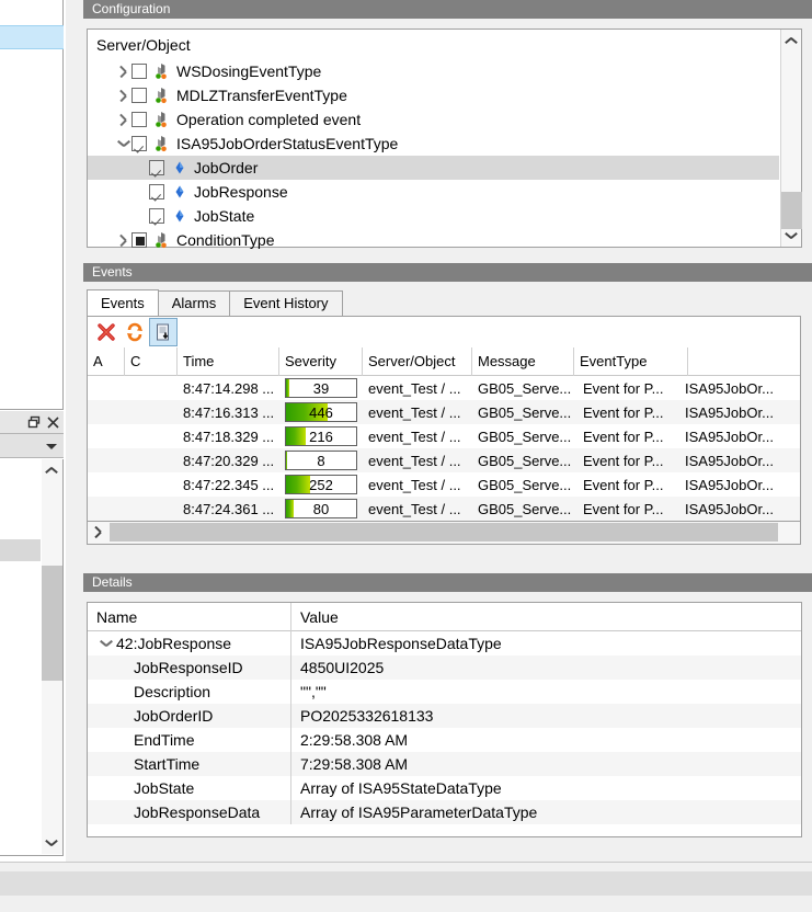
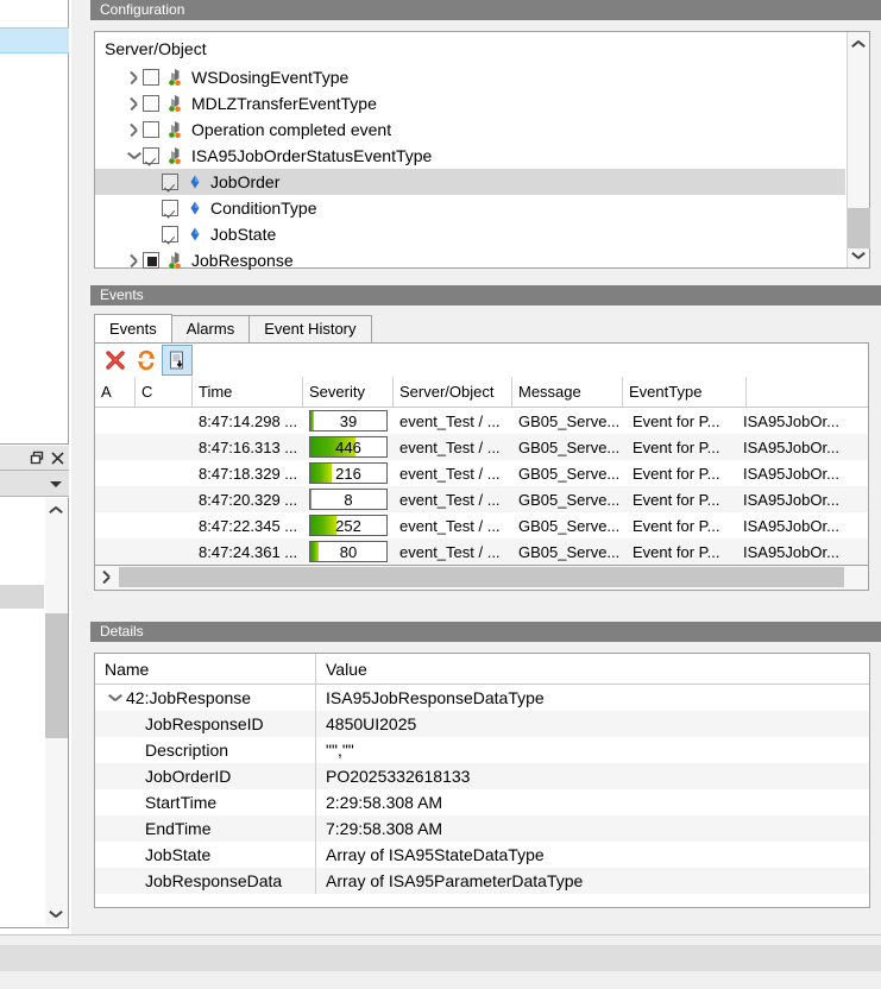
  Configuration
  Server/Object
  WSDosingEventType
  MDLZTransferEventType
  Operation completed event
  ISA95JobOrderStatusEventType
  JobOrder
- JobResponse
+ ConditionType
  JobState
- ConditionType
+ JobResponse
  Events
  Events
  Alarms
  Event History
  A
  C
  Time
  Severity
  Server/Object
  Message
  EventType
  8:47:14.298 ...
  39
  event_Test / ...
  GB05_Serve...
  Event for P...
  ISA95JobOr...
  8:47:16.313 ...
  446
  event_Test / ...
  GB05_Serve...
  Event for P...
  ISA95JobOr...
  8:47:18.329 ...
  216
  event_Test / ...
  GB05_Serve...
  Event for P...
  ISA95JobOr...
  8:47:20.329 ...
  8
  event_Test / ...
  GB05_Serve...
  Event for P...
  ISA95JobOr...
  8:47:22.345 ...
  252
  event_Test / ...
  GB05_Serve...
  Event for P...
  ISA95JobOr...
  8:47:24.361 ...
  80
  event_Test / ...
  GB05_Serve...
  Event for P...
  ISA95JobOr...
  Details
  Name
  Value
  42:JobResponse
  ISA95JobResponseDataType
  JobResponseID
  4850UI2025
  Description
  "",""
  JobOrderID
  PO2025332618133
- EndTime
+ StartTime
  2:29:58.308 AM
- StartTime
+ EndTime
  7:29:58.308 AM
  JobState
  Array of ISA95StateDataType
  JobResponseData
  Array of ISA95ParameterDataType
